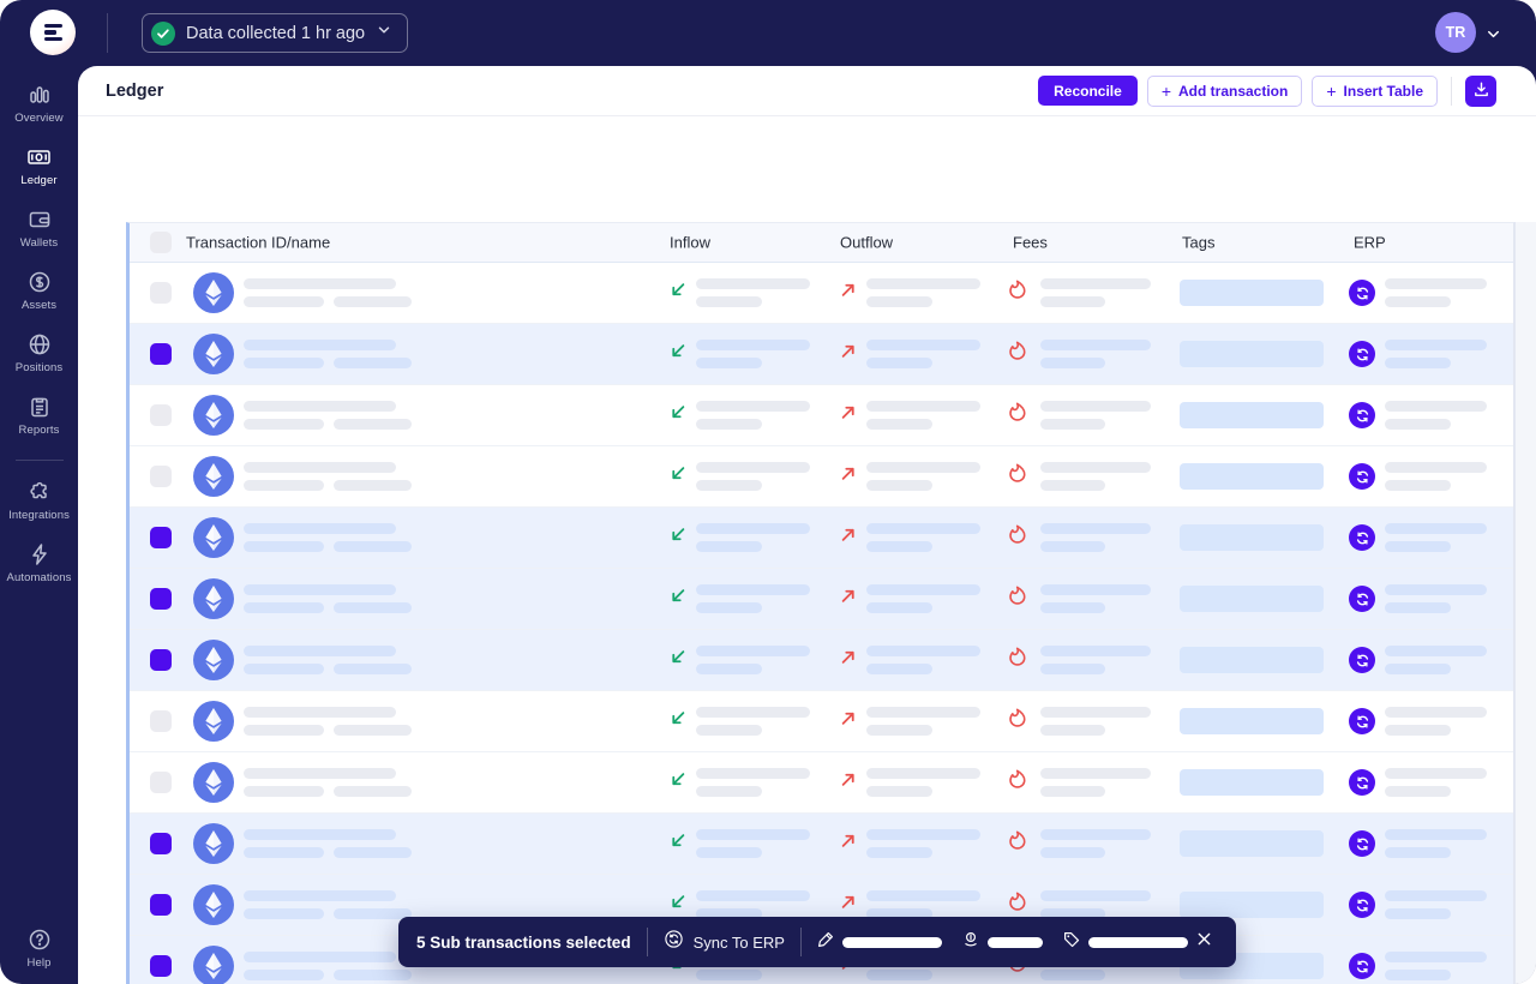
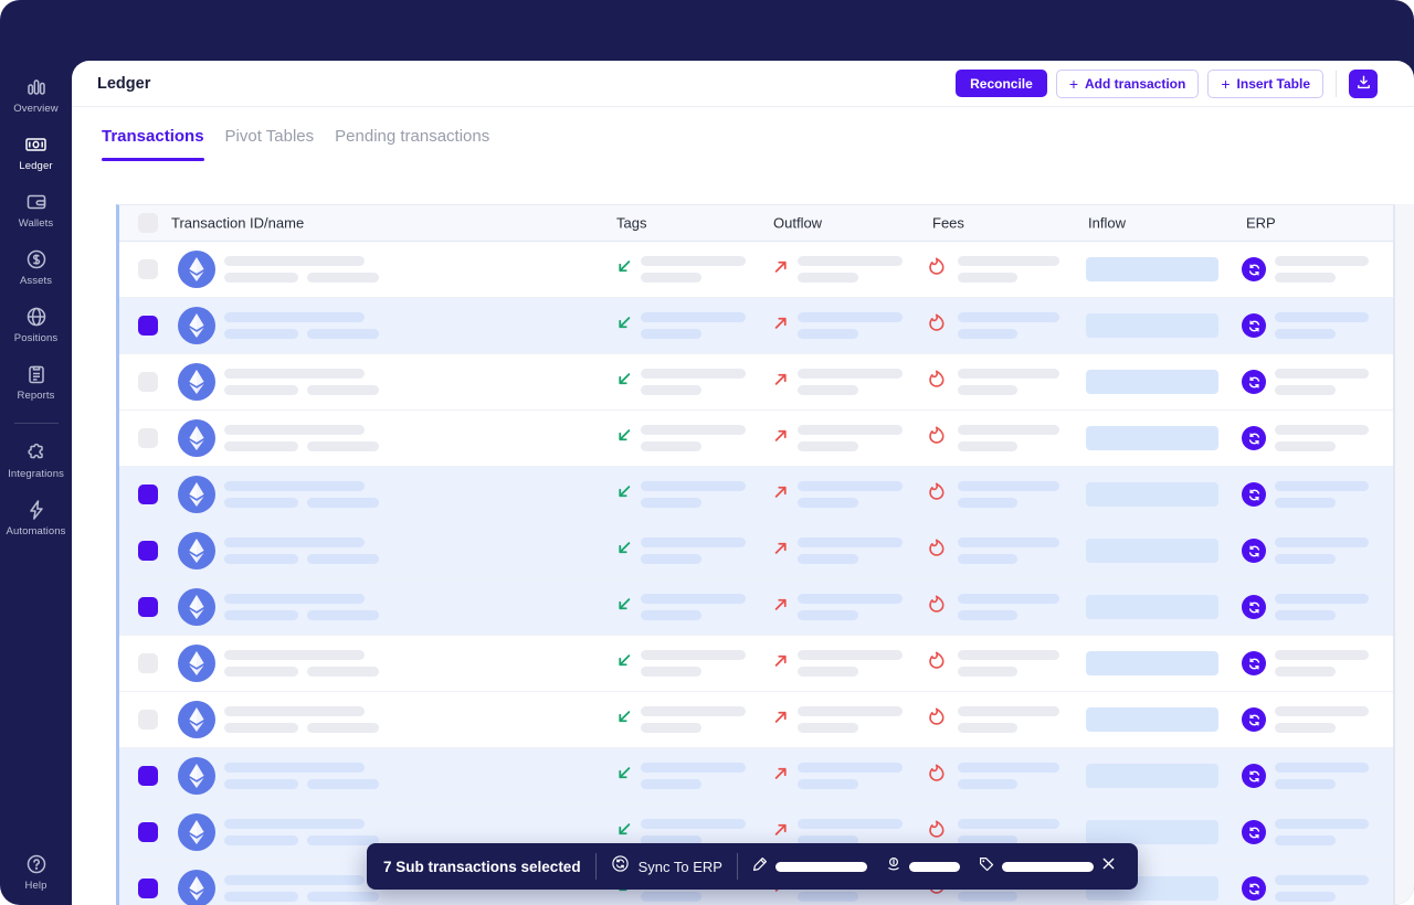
- Data collected 1 hr ago
- TR
  Overview
  Ledger
  Wallets
  Assets
  Positions
  Reports
  Integrations
  Automations
  Help
  Ledger
  Reconcile
  +
  Add transaction
  +
  Insert Table
+ Transactions
+ Pivot Tables
+ Pending transactions
  Transaction ID/name
- Inflow
+ Tags
  Outflow
  Fees
- Tags
+ Inflow
  ERP
- 5 Sub transactions selected
+ 7 Sub transactions selected
  Sync To ERP
